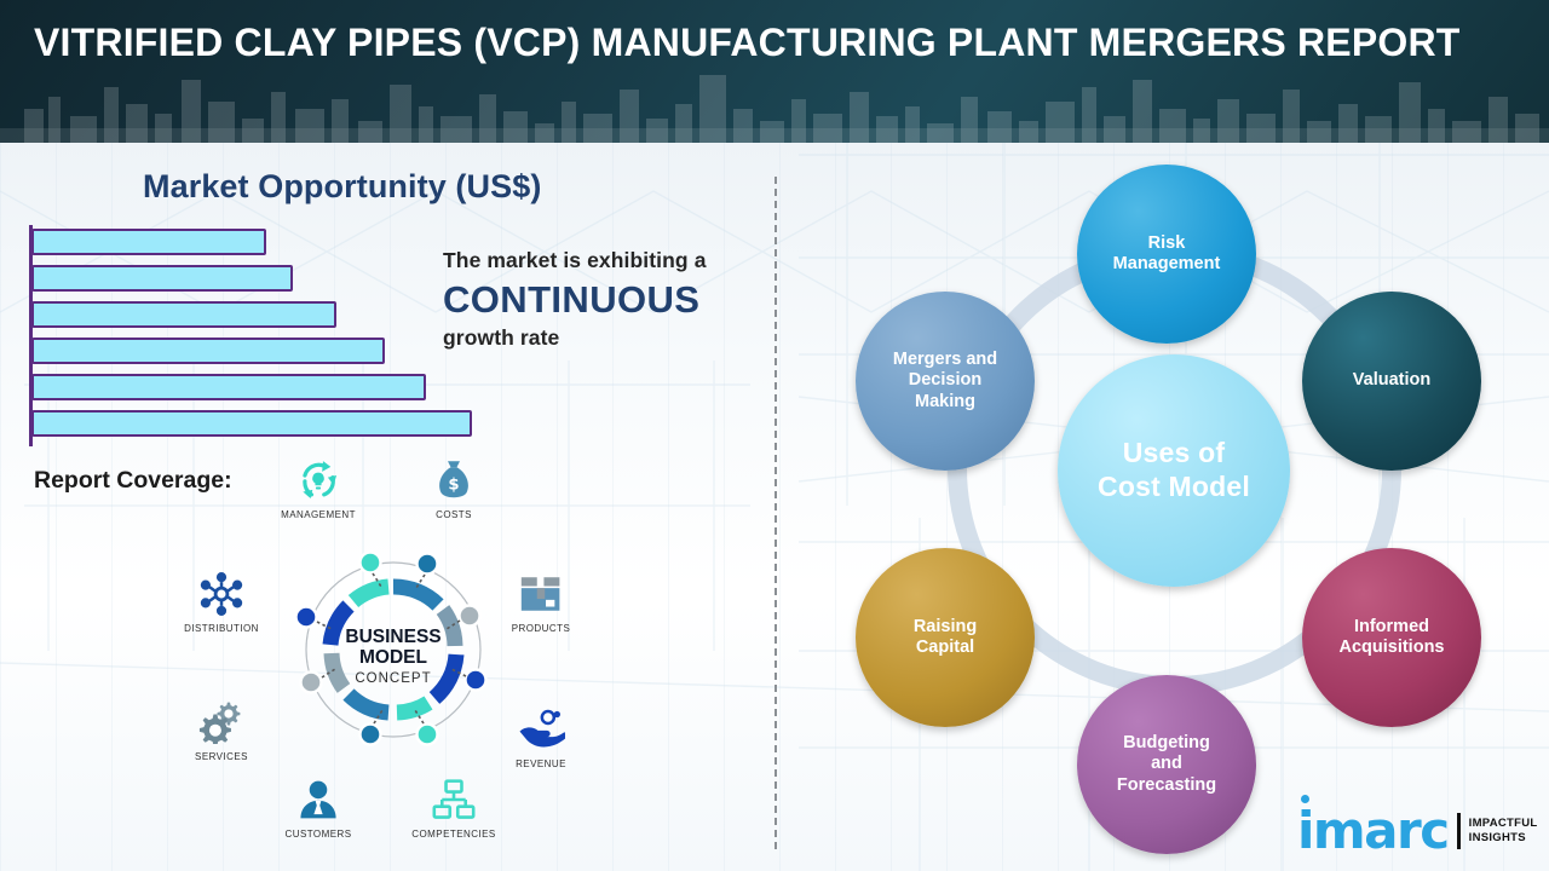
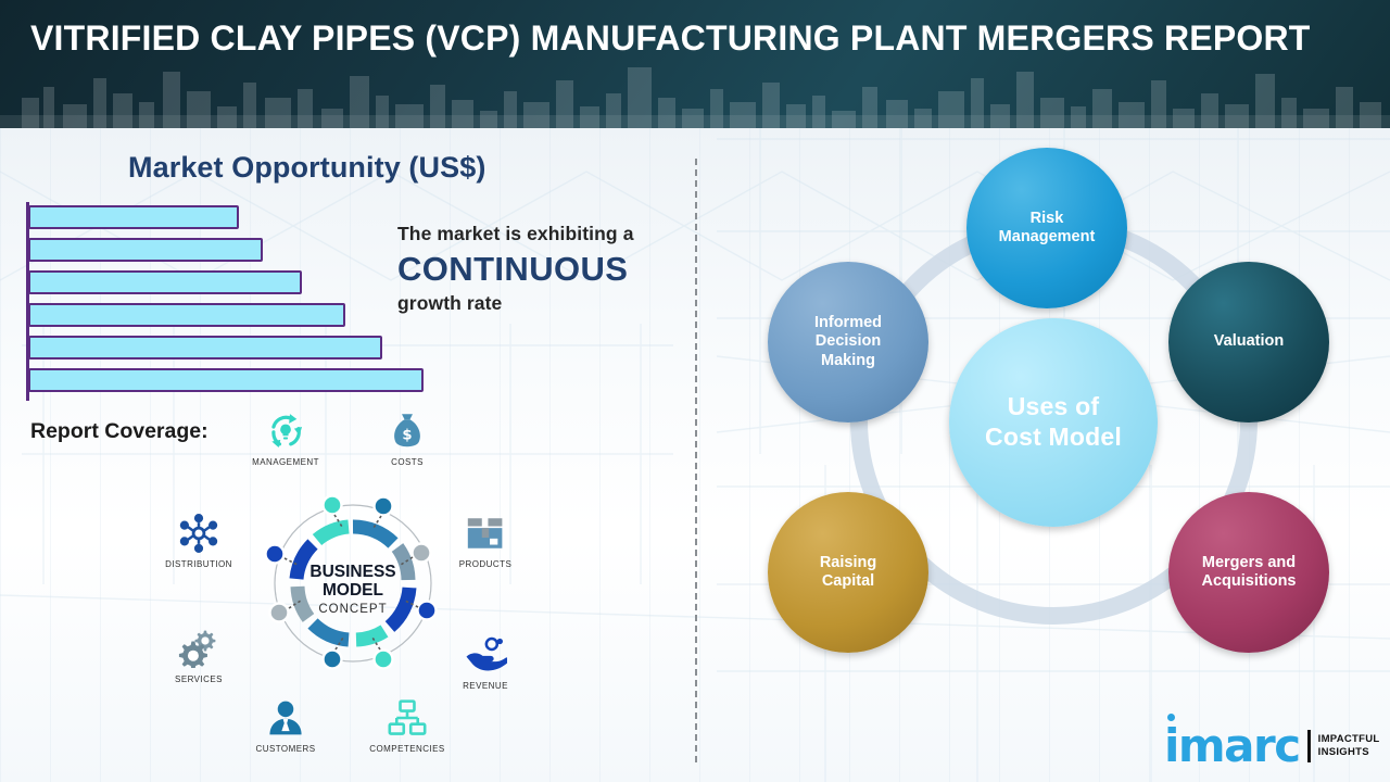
  VITRIFIED CLAY PIPES (VCP) MANUFACTURING PLANT MERGERS REPORT
  Market Opportunity (US$)
  The market is exhibiting a
  CONTINUOUS
  growth rate
  Report Coverage:
  MANAGEMENT
  $
  COSTS
  PRODUCTS
  REVENUE
  COMPETENCIES
  CUSTOMERS
  SERVICES
  DISTRIBUTION
  BUSINESS
  MODEL
  CONCEPT
  Uses of
  Cost Model
  Risk
  Management
  Valuation
- Informed
+ Mergers and
  Acquisitions
- Budgeting
- and
- Forecasting
  Raising
  Capital
- Mergers and
+ Informed
  Decision
  Making
  imarc
  IMPACTFUL
  INSIGHTS
